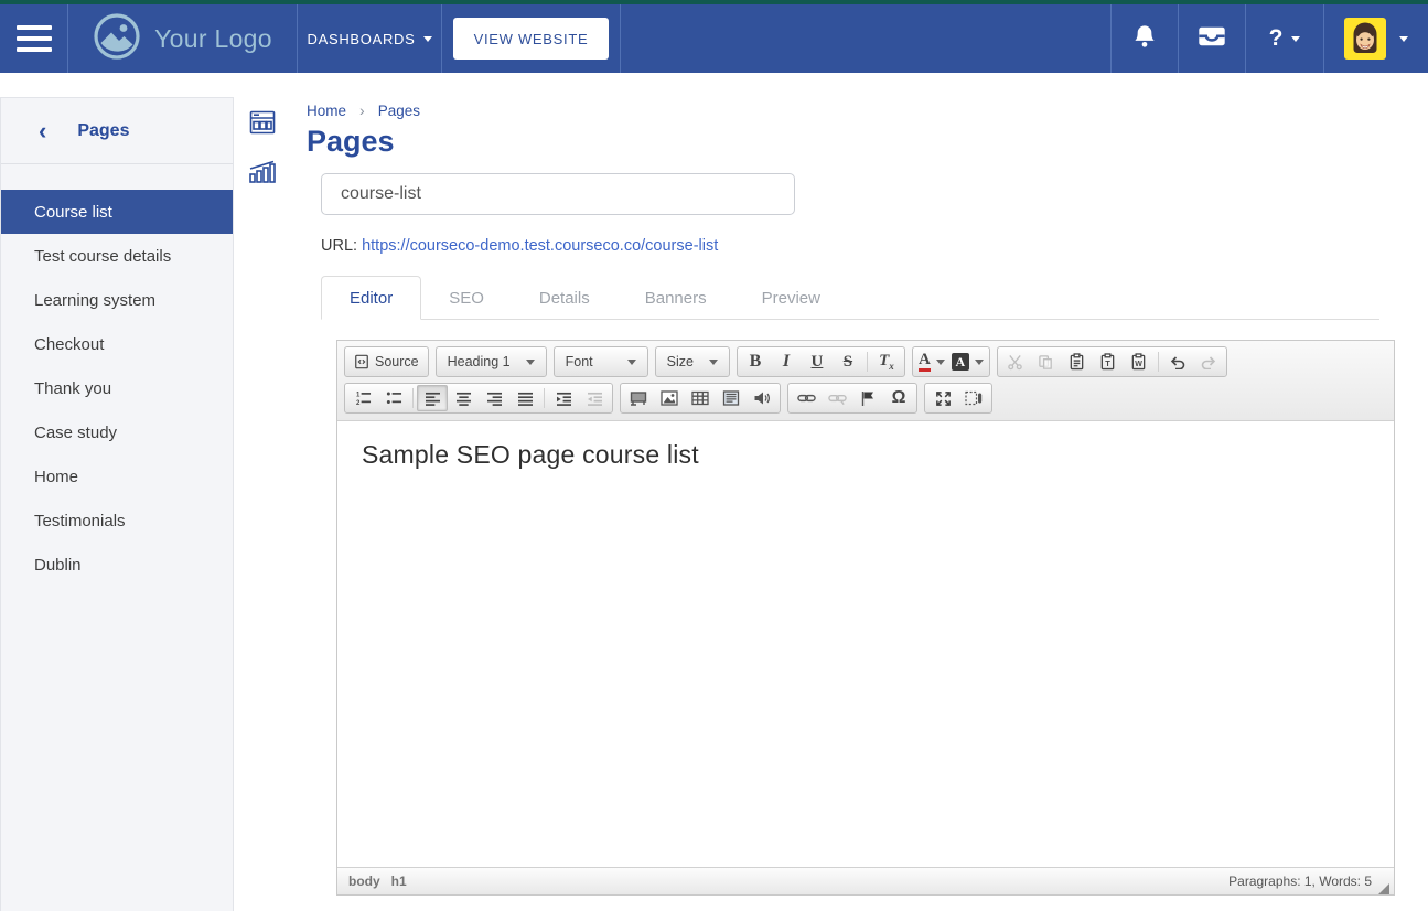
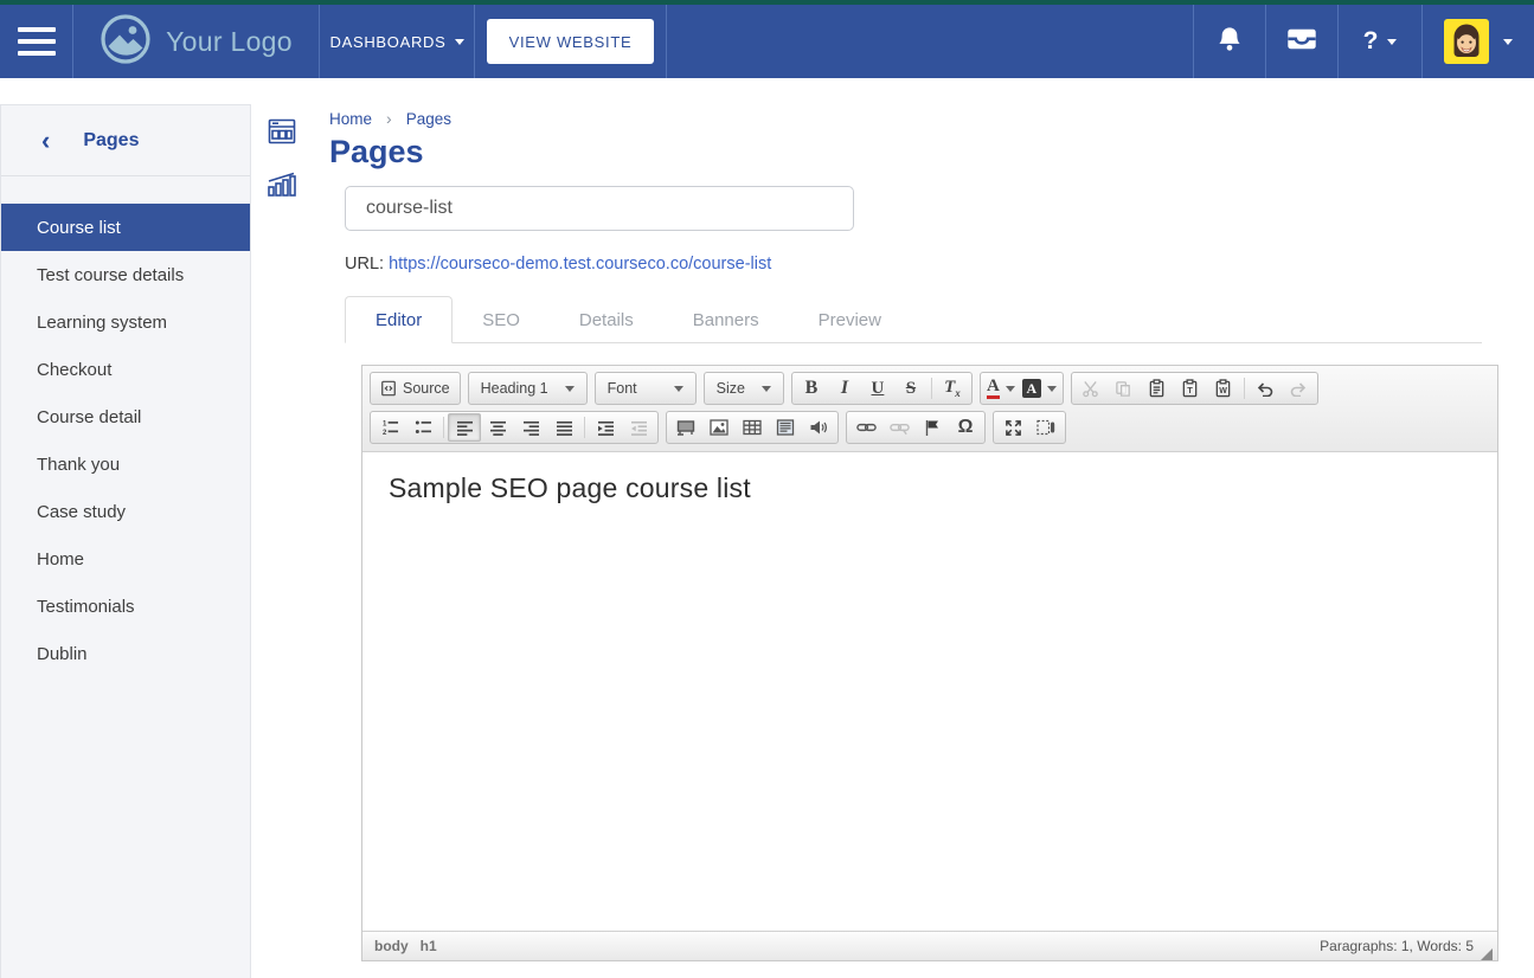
  Your Logo
  DASHBOARDS
  VIEW WEBSITE
  ?
  ‹
  Pages
  Course list
  Test course details
  Learning system
  Checkout
+ Course detail
  Thank you
  Case study
  Home
  Testimonials
  Dublin
  Home
  ›
  Pages
  Pages
  course-list
  URL: https://courseco-demo.test.courseco.co/course-list
  Editor
  SEO
  Details
  Banners
  Preview
  Source
  Heading 1
  Font
  Size
  B
  I
  U
  S
  Tx
  A
  A
  T
  Ω
  Sample SEO page course list
  body
  h1
  Paragraphs: 1, Words: 5
